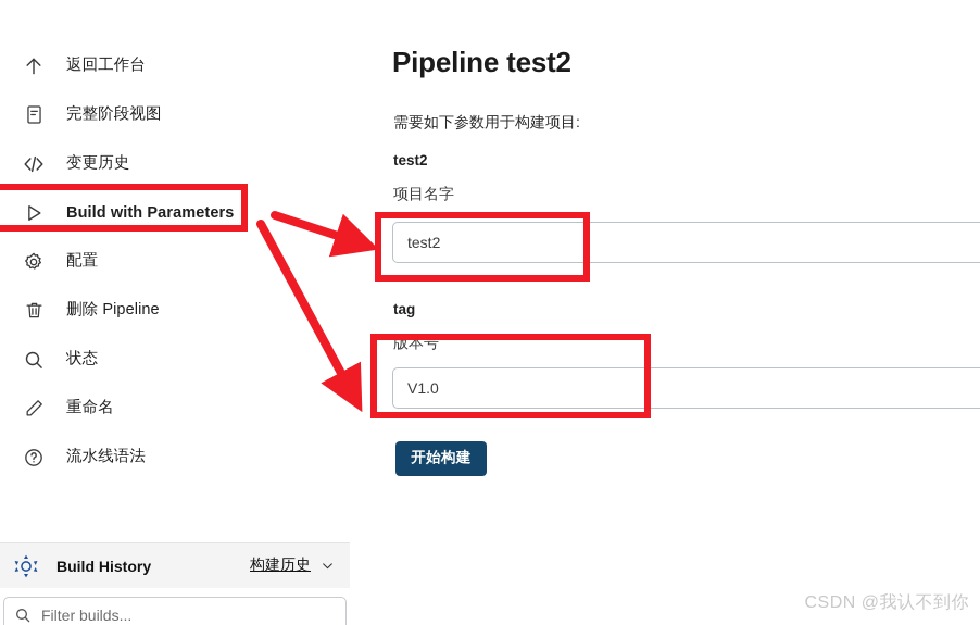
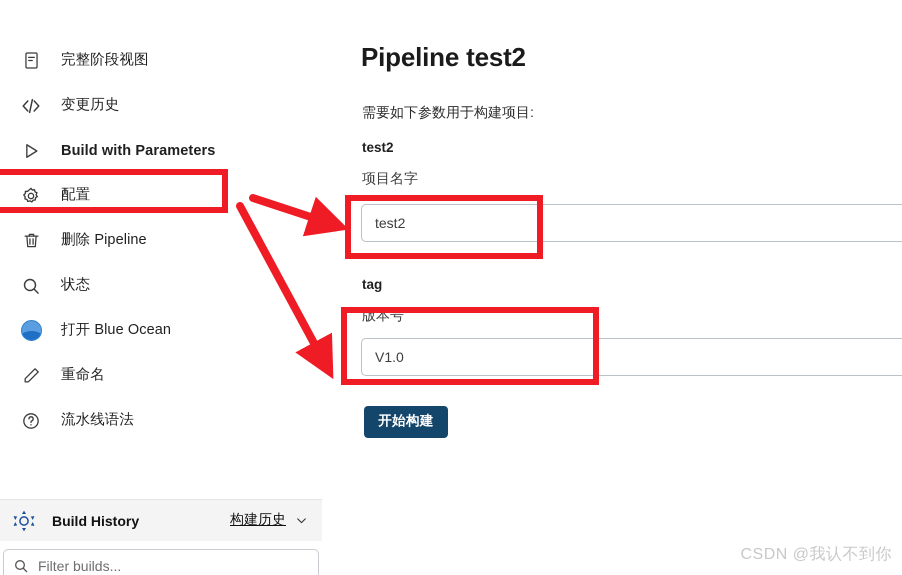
- 返回工作台
  完整阶段视图
  变更历史
  Build with Parameters
  配置
  删除 Pipeline
  状态
+ 打开 Blue Ocean
  重命名
  流水线语法
  Build History
  构建历史
  Filter builds...
  Pipeline test2
  需要如下参数用于构建项目:
  test2
  项目名字
  test2
  tag
  版本号
  V1.0
  开始构建
  CSDN @我认不到你
